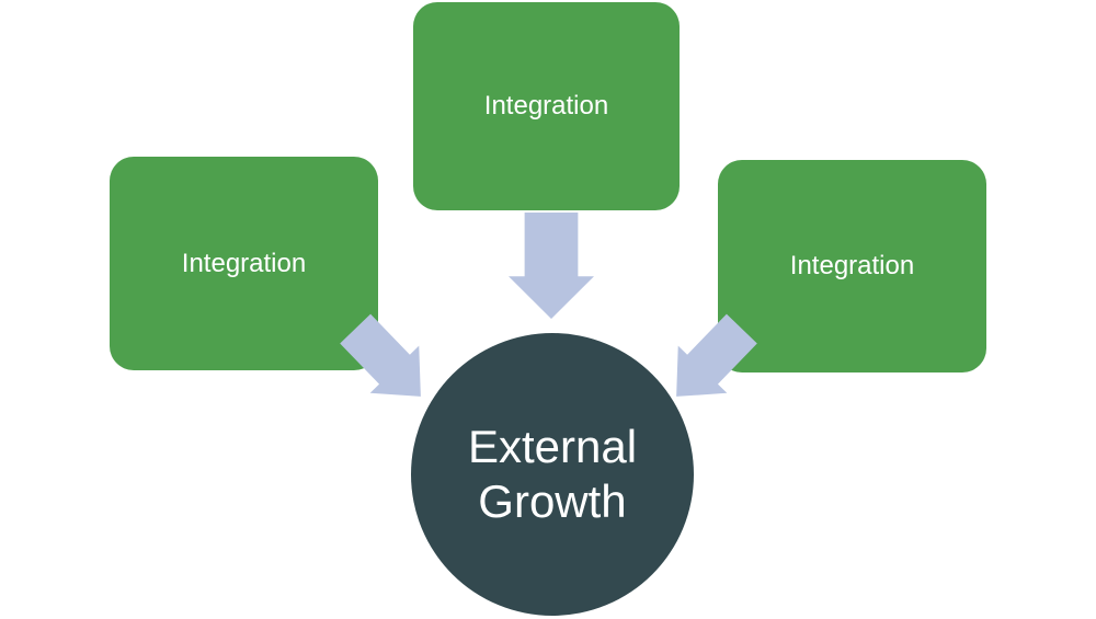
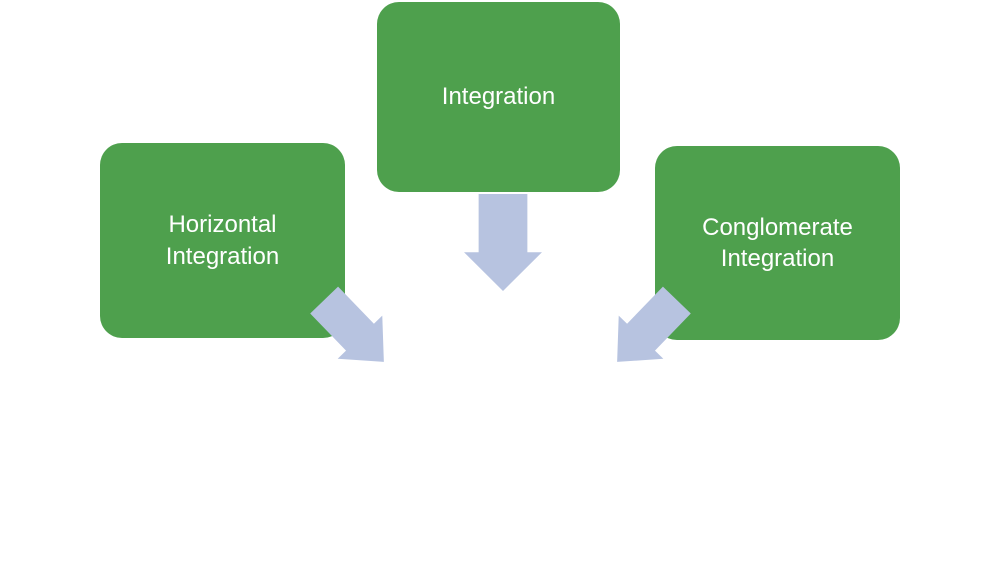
  Integration
+ Horizontal
  Integration
+ Conglomerate
  Integration
- External
- Growth
